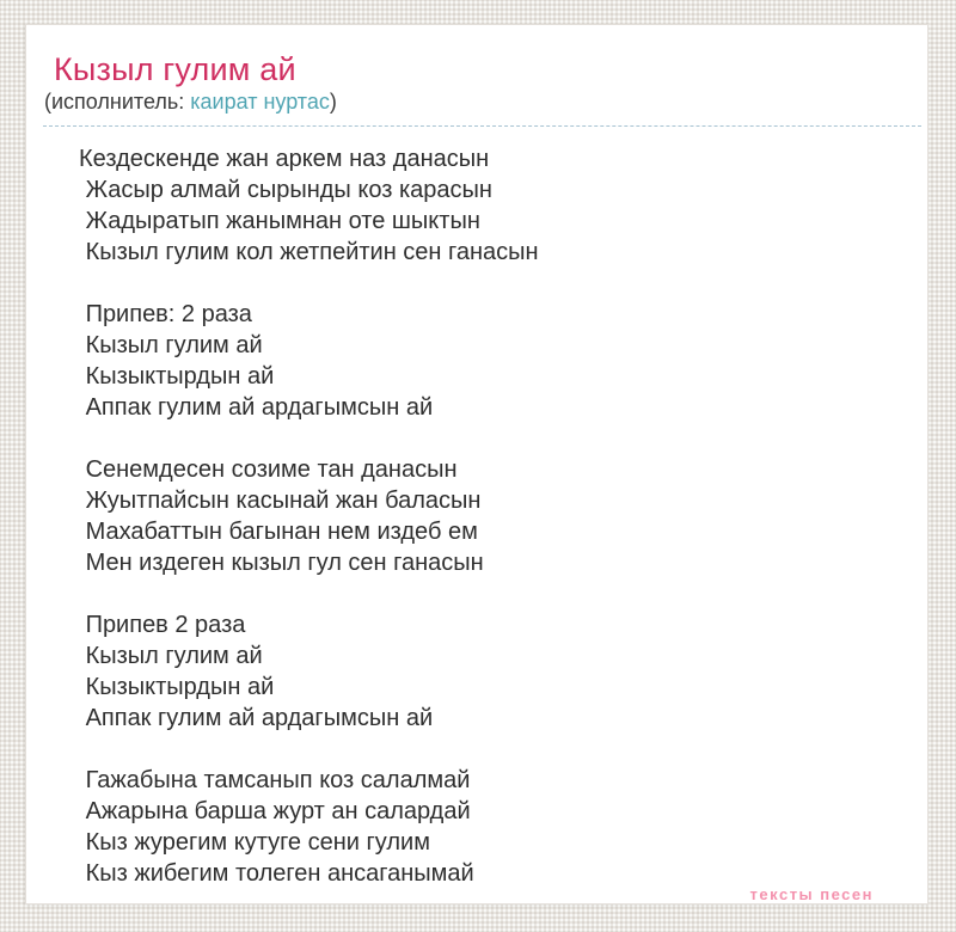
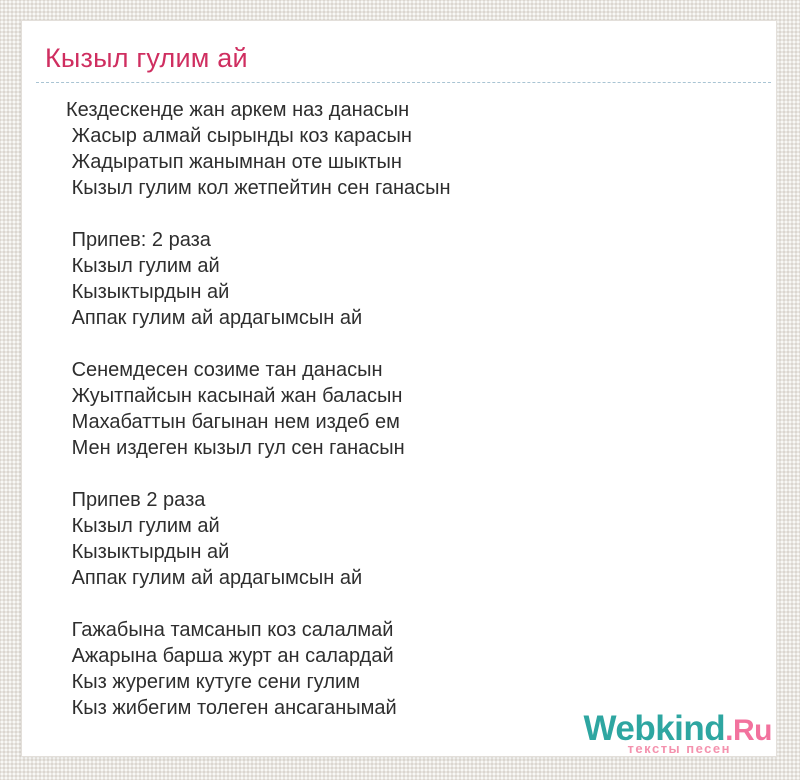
  Кызыл гулим ай
- (исполнитель: каират нуртас)
  Кездескенде жан аркем наз данасын
  Жасыр алмай сырынды коз карасын
  Жадыратып жанымнан оте шыктын
  Кызыл гулим кол жетпейтин сен ганасын
  Припев: 2 раза
  Кызыл гулим ай
  Кызыктырдын ай
  Аппак гулим ай ардагымсын ай
  Сенемдесен созиме тан данасын
  Жуытпайсын касынай жан баласын
  Махабаттын багынан нем издеб ем
  Мен издеген кызыл гул сен ганасын
  Припев 2 раза
  Кызыл гулим ай
  Кызыктырдын ай
  Аппак гулим ай ардагымсын ай
  Гажабына тамсанып коз салалмай
  Ажарына барша журт ан салардай
  Кыз журегим кутуге сени гулим
  Кыз жибегим толеген ансаганымай
+ Webkind.Ru
  тексты песен
